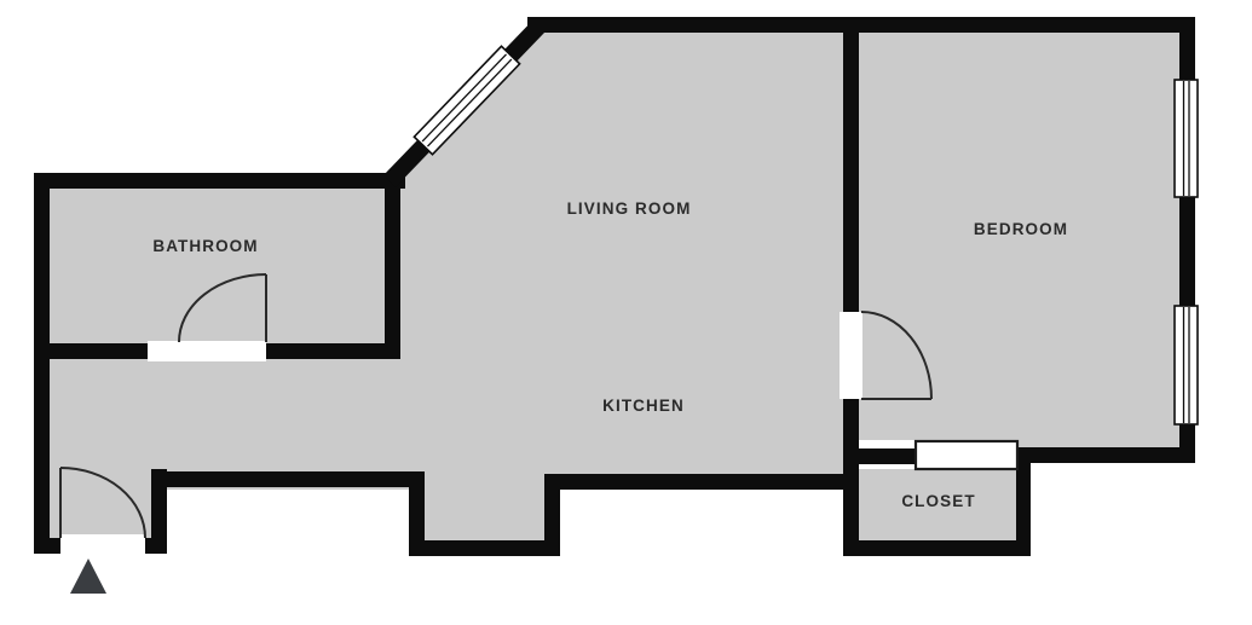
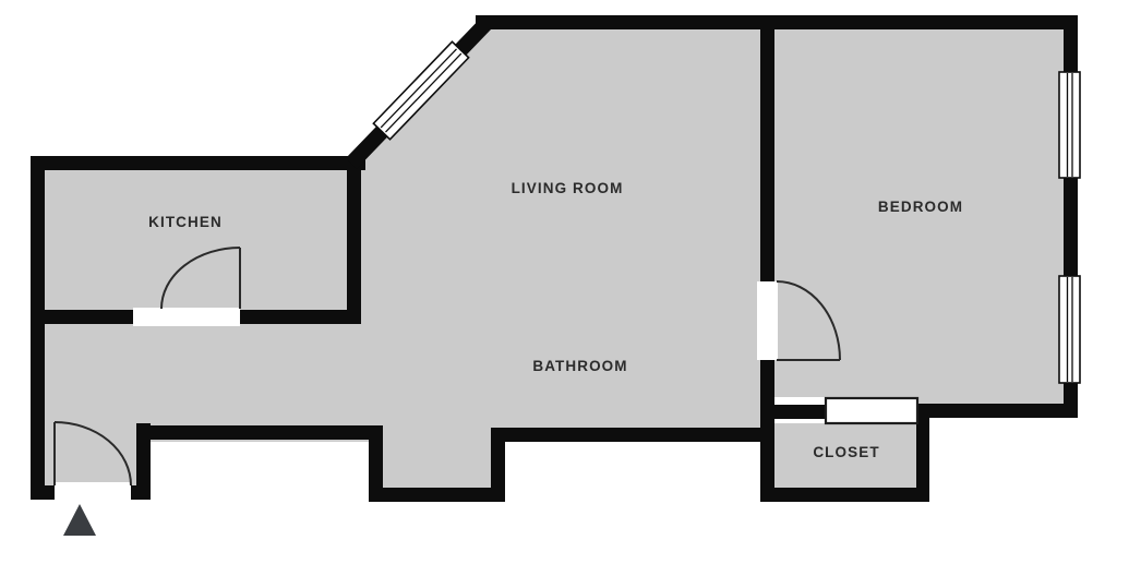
- BATHROOM
+ KITCHEN
  LIVING ROOM
- KITCHEN
+ BATHROOM
  BEDROOM
  CLOSET
